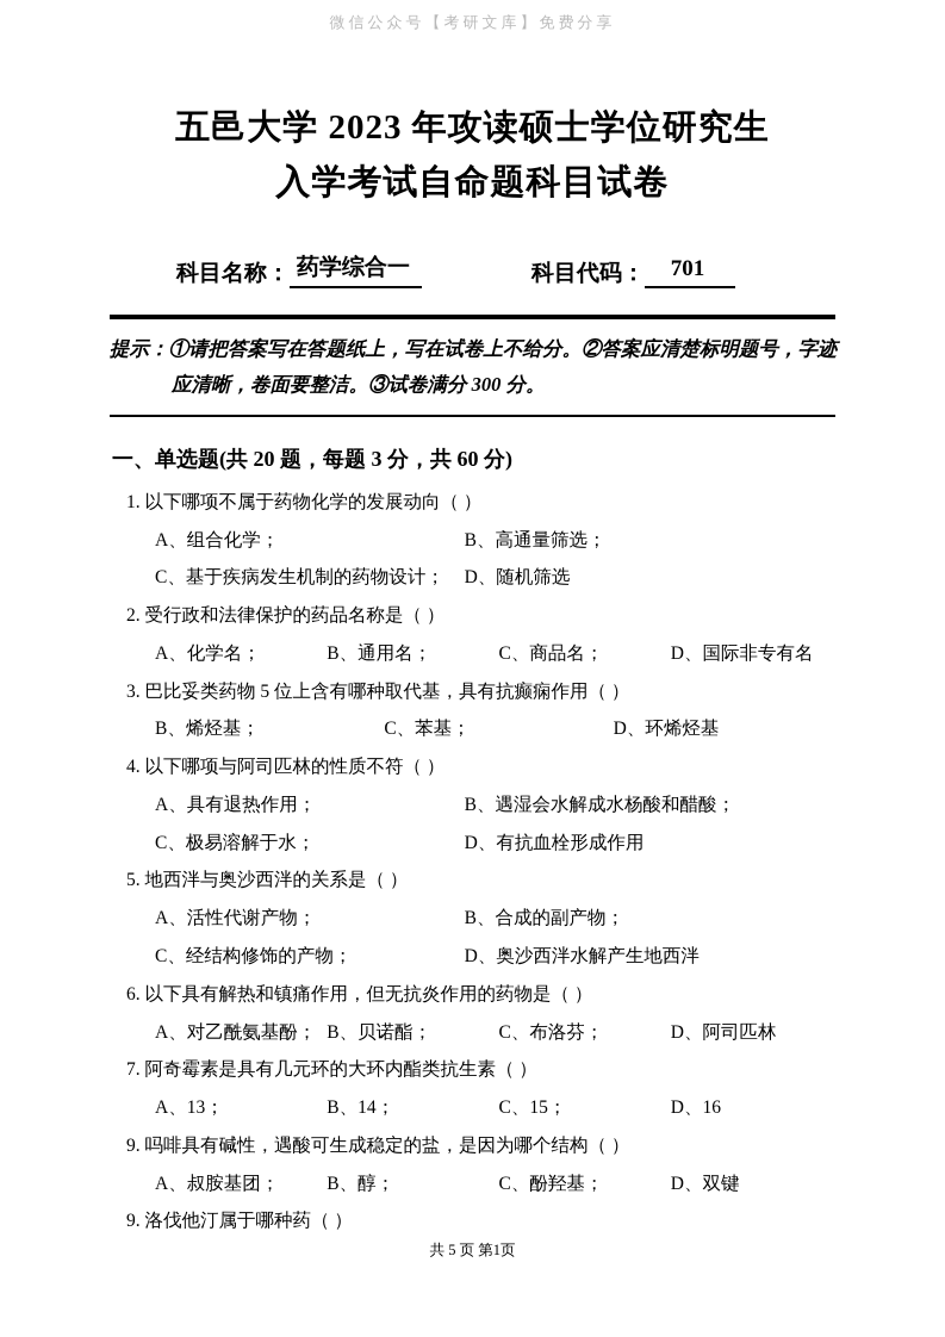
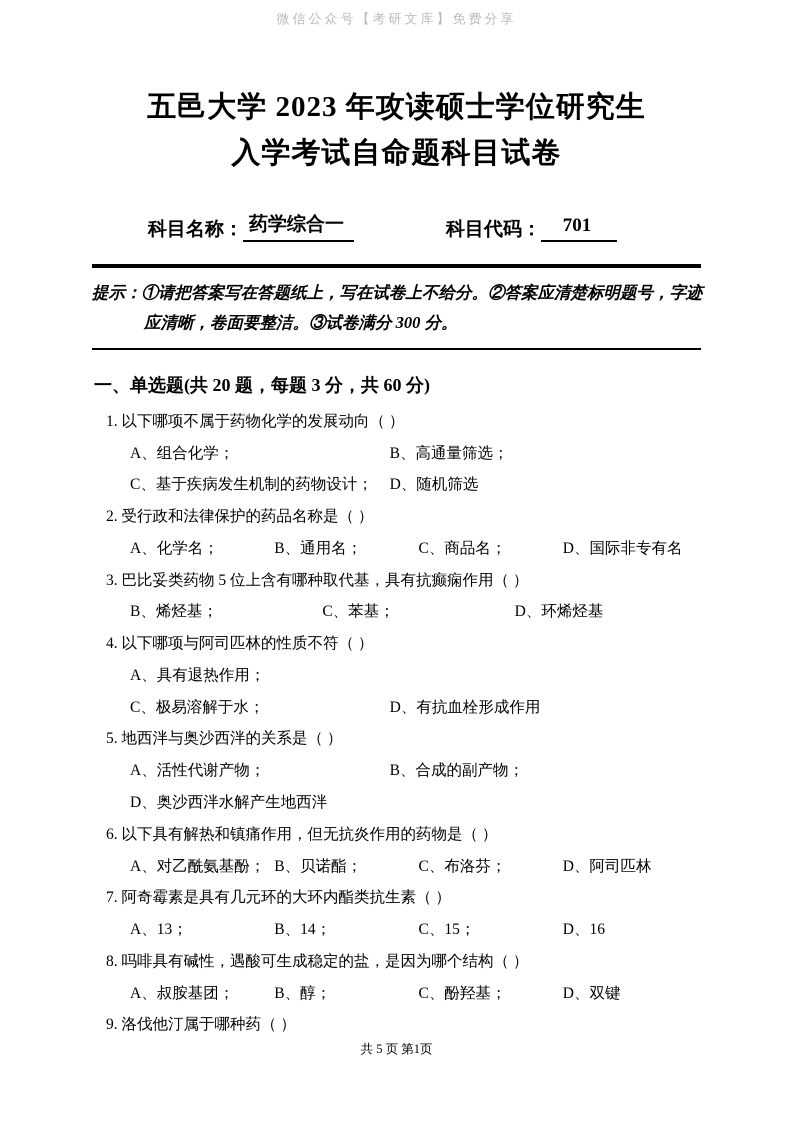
  微信公众号【考研文库】免费分享
  五邑大学 2023 年攻读硕士学位研究生
  入学考试自命题科目试卷
  科目名称：
  药学综合一
  科目代码：
  701
  提示：①请把答案写在答题纸上，写在试卷上不给分。②答案应清楚标明题号，字迹应清晰，卷面要整洁。③试卷满分 300 分。
  一、单选题(共 20 题，每题 3 分，共 60 分)
  1. 以下哪项不属于药物化学的发展动向（ ）
  A、组合化学；
  B、高通量筛选；
  C、基于疾病发生机制的药物设计；
  D、随机筛选
  2. 受行政和法律保护的药品名称是（ ）
  A、化学名；
  B、通用名；
  C、商品名；
  D、国际非专有名
  3. 巴比妥类药物 5 位上含有哪种取代基，具有抗癫痫作用（ ）
  B、烯烃基；
  C、苯基；
  D、环烯烃基
  4. 以下哪项与阿司匹林的性质不符（ ）
  A、具有退热作用；
- B、遇湿会水解成水杨酸和醋酸；
  C、极易溶解于水；
  D、有抗血栓形成作用
  5. 地西泮与奥沙西泮的关系是（ ）
  A、活性代谢产物；
  B、合成的副产物；
- C、经结构修饰的产物；
  D、奥沙西泮水解产生地西泮
  6. 以下具有解热和镇痛作用，但无抗炎作用的药物是（ ）
  A、对乙酰氨基酚；
  B、贝诺酯；
  C、布洛芬；
  D、阿司匹林
  7. 阿奇霉素是具有几元环的大环内酯类抗生素（ ）
  A、13；
  B、14；
  C、15；
  D、16
- 9. 吗啡具有碱性，遇酸可生成稳定的盐，是因为哪个结构（ ）
+ 8. 吗啡具有碱性，遇酸可生成稳定的盐，是因为哪个结构（ ）
  A、叔胺基团；
  B、醇；
  C、酚羟基；
  D、双键
  9. 洛伐他汀属于哪种药（ ）
  共 5 页 第1页
